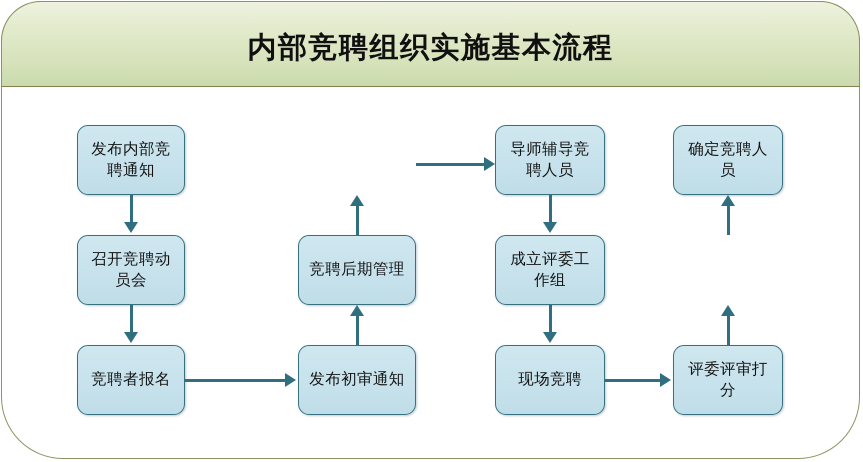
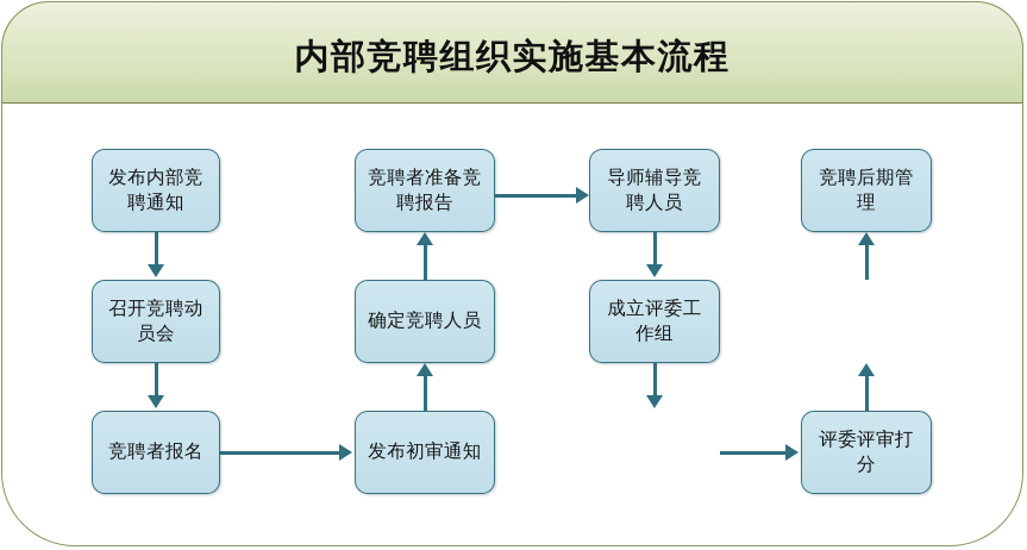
  内部竞聘组织实施基本流程
  发布内部竞聘通知
  召开竞聘动员会
  竞聘者报名
+ 竞聘者准备竞聘报告
- 竞聘后期管理
+ 确定竞聘人员
  发布初审通知
  导师辅导竞聘人员
  成立评委工作组
- 现场竞聘
- 确定竞聘人员
+ 竞聘后期管理
  评委评审打分
